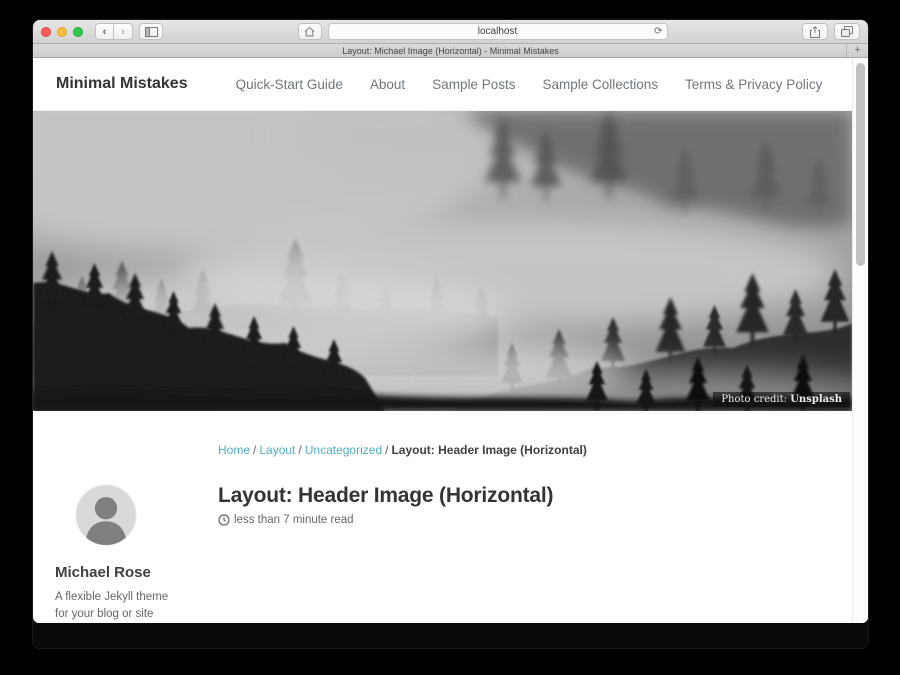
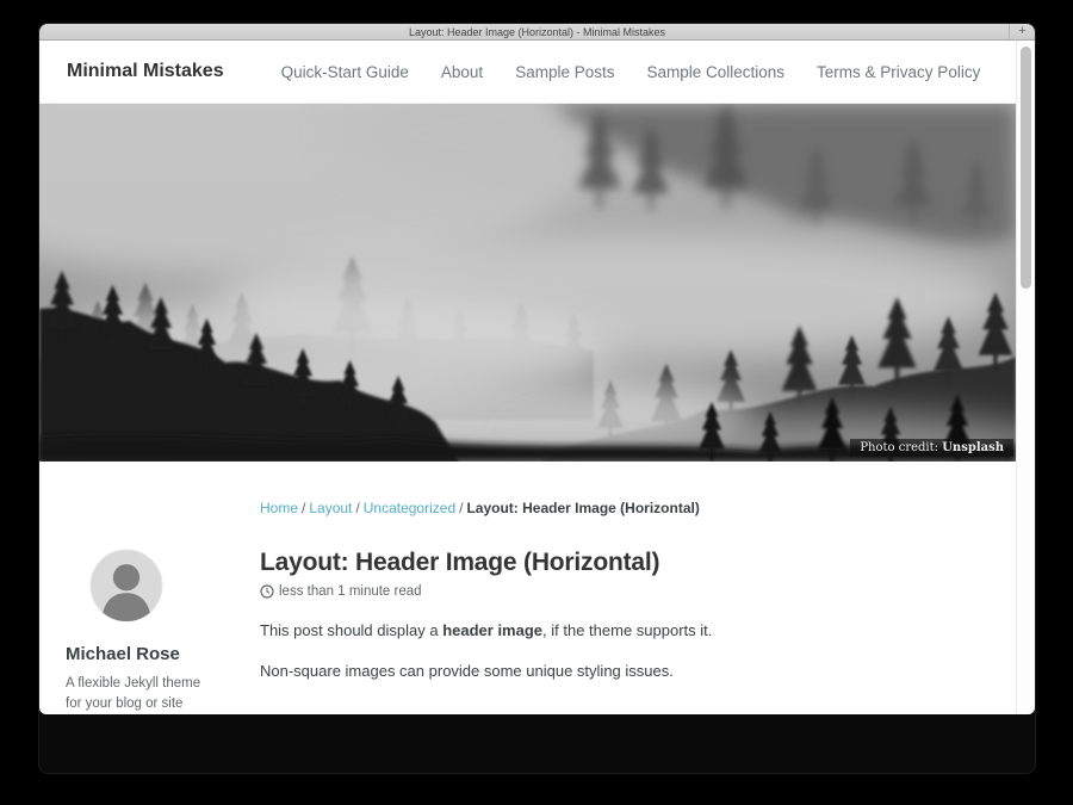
- ‹
- ›
- localhost
- ⟳
- Layout: Michael Image (Horizontal) - Minimal Mistakes
+ Layout: Header Image (Horizontal) - Minimal Mistakes
  +
  Minimal Mistakes
  Quick-Start Guide
  About
  Sample Posts
  Sample Collections
  Terms & Privacy Policy
  Photo credit: Unsplash
  Home / Layout / Uncategorized / Layout: Header Image (Horizontal)
  Michael Rose
  Layout: Header Image (Horizontal)
- less than 7 minute read
+ less than 1 minute read
+ This post should display a header image, if the theme supports it.
+ Non-square images can provide some unique styling issues.
